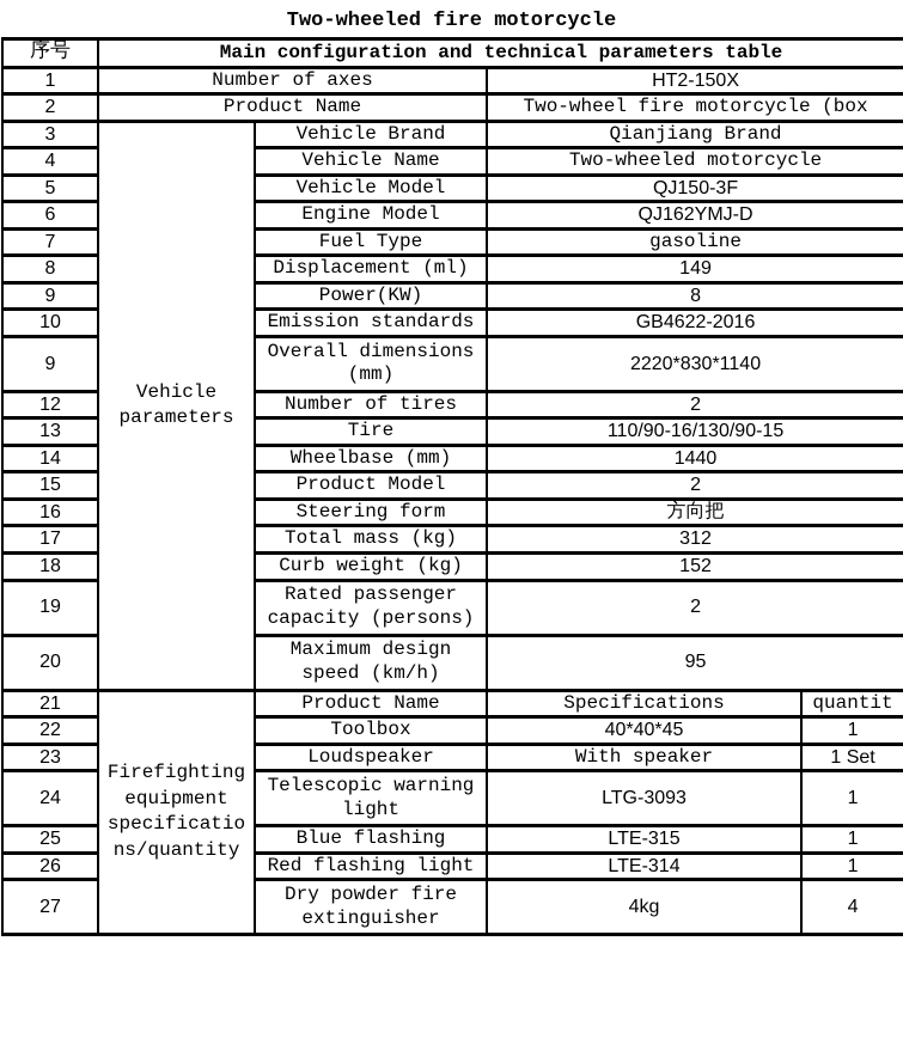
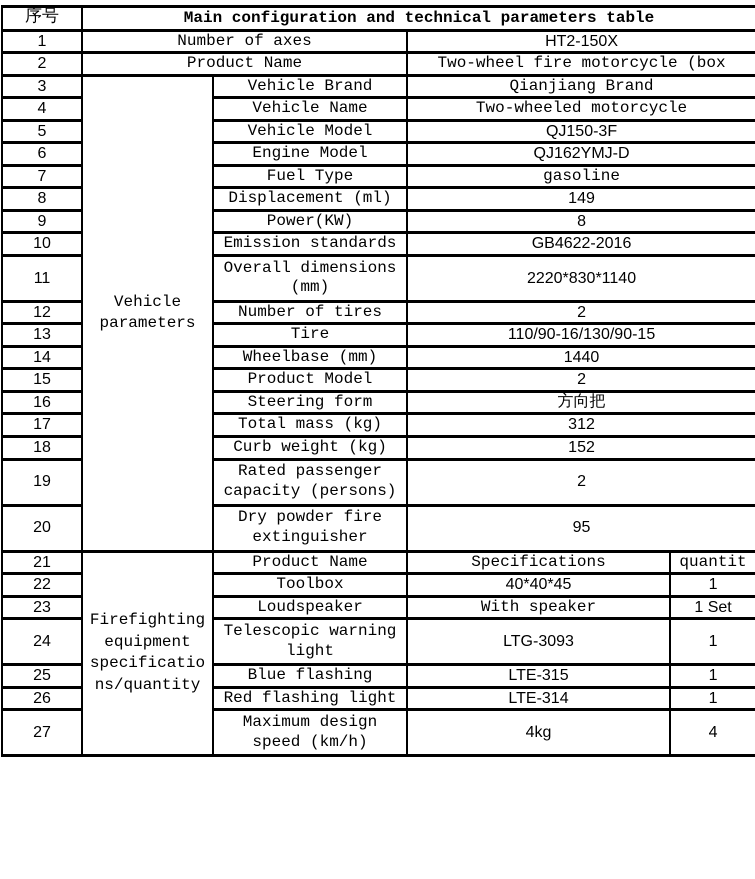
- Two-wheeled fire motorcycle
  序号	Main configuration and technical parameters table
  1	Number of axes	HT2-150X
  2	Product Name	Two-wheel fire motorcycle (box
  3	Vehicle parameters	Vehicle Brand	Qianjiang Brand
  4	Vehicle Name	Two-wheeled motorcycle
  5	Vehicle Model	QJ150-3F
  6	Engine Model	QJ162YMJ-D
  7	Fuel Type	gasoline
  8	Displacement (ml)	149
  9	Power(KW)	8
  10	Emission standards	GB4622-2016
- 9	Overall dimensions (mm)	2220*830*1140
+ 11	Overall dimensions (mm)	2220*830*1140
  12	Number of tires	2
  13	Tire	110/90-16/130/90-15
  14	Wheelbase (mm)	1440
  15	Product Model	2
  16	Steering form	方向把
  17	Total mass (kg)	312
  18	Curb weight (kg)	152
  19	Rated passenger capacity (persons)	2
- 20	Maximum design speed (km/h)	95
+ 20	Dry powder fire extinguisher	95
  21	Firefighting equipment specifications/quantity	Product Name	Specifications	quantit
  22	Toolbox	40*40*45	1
  23	Loudspeaker	With speaker	1 Set
  24	Telescopic warning light	LTG-3093	1
  25	Blue flashing	LTE-315	1
  26	Red flashing light	LTE-314	1
- 27	Dry powder fire extinguisher	4kg	4
+ 27	Maximum design speed (km/h)	4kg	4
